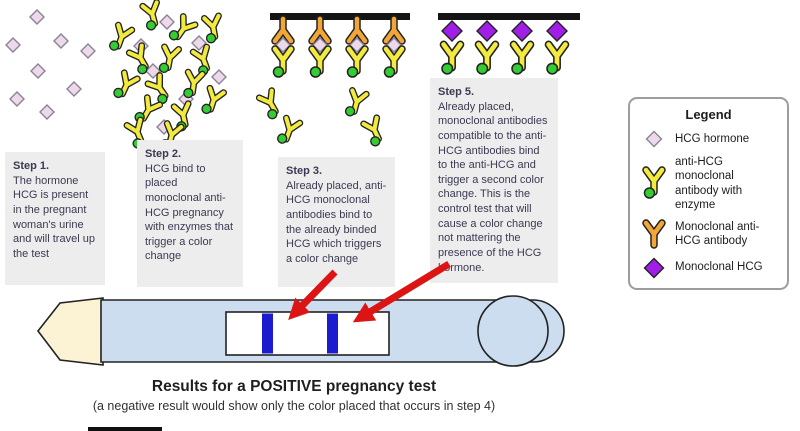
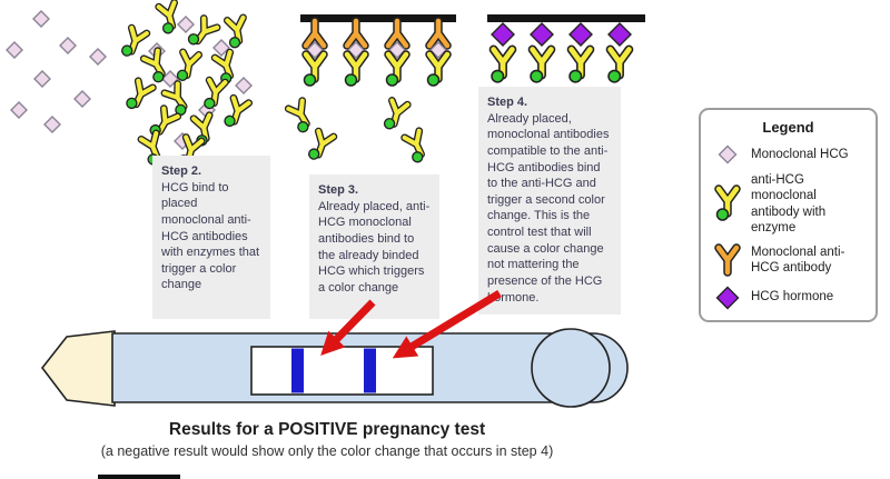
- Step 1.
- The hormone HCG is present in the pregnant woman's urine and will travel up the test
  Step 2.
- HCG bind to placed monoclonal anti-HCG pregnancy with enzymes that trigger a color change
+ HCG bind to placed monoclonal anti-HCG antibodies with enzymes that trigger a color change
  Step 3.
  Already placed, anti-HCG monoclonal antibodies bind to the already binded HCG which triggers a color change
- Step 5.
+ Step 4.
  Already placed, monoclonal antibodies compatible to the anti-HCG antibodies bind to the anti-HCG and trigger a second color change. This is the control test that will cause a color change not mattering the presence of the HCG rmone.
  Legend
- HCG hormone
+ Monoclonal HCG
  anti-HCG monoclonal antibody with enzyme
  Monoclonal anti-HCG antibody
- Monoclonal HCG
+ HCG hormone
  Results for a POSITIVE pregnancy test
- (a negative result would show only the color placed that occurs in step 4)
+ (a negative result would show only the color change that occurs in step 4)
